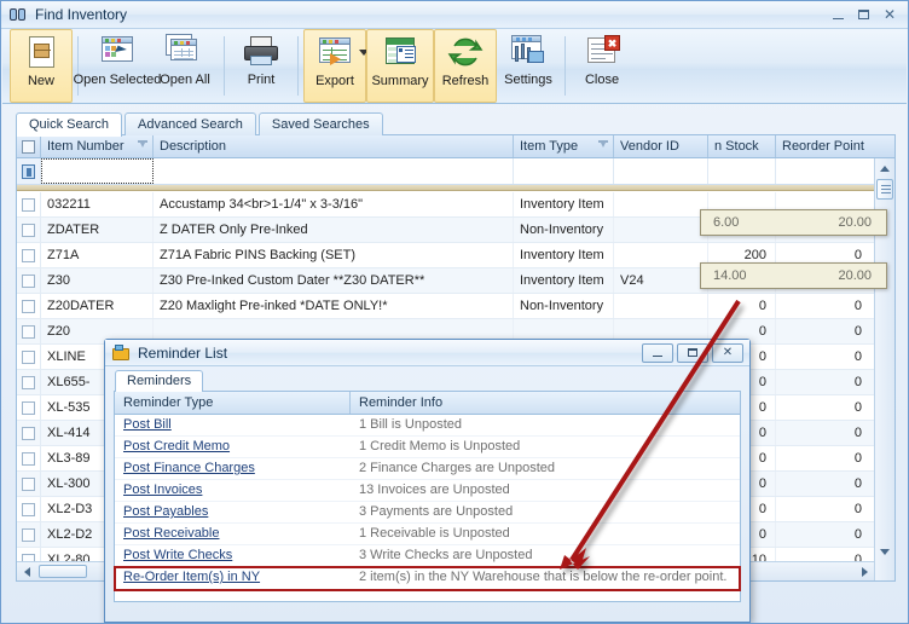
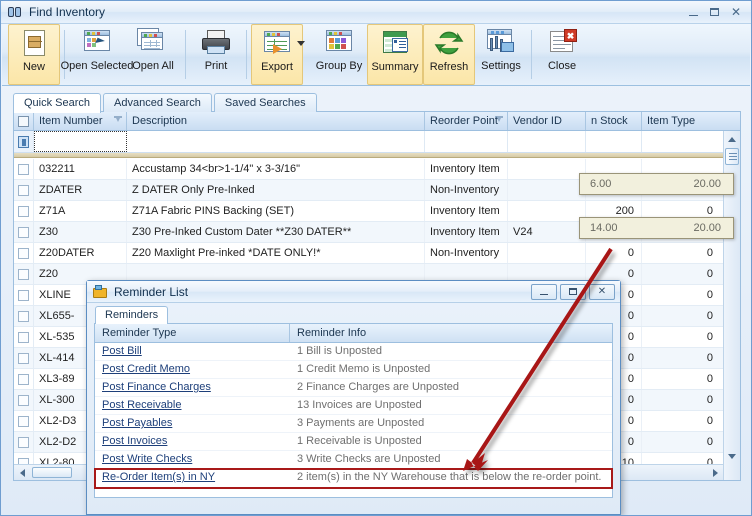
  Find Inventory
  ✕
  New
  Open Selected
  Open All
  Print
  Export
+ Group By
  Summary
  Refresh
  Settings
  ✖
  Close
  Quick Search
  Advanced Search
  Saved Searches
  Item Number
  Description
- Item Type
+ Reorder Point
  Vendor ID
  n Stock
- Reorder Point
+ Item Type
  032211
  Accustamp 34<br>1-1/4" x 3-3/16"
  Inventory Item
  ZDATER
  Z DATER Only Pre-Inked
  Non-Inventory
  Z71A
  Z71A Fabric PINS Backing (SET)
  Inventory Item
  200
  0
  Z30
  Z30 Pre-Inked Custom Dater **Z30 DATER**
  Inventory Item
  V24
  Z20DATER
  Z20 Maxlight Pre-inked *DATE ONLY!*
  Non-Inventory
  0
  0
  Z20
  0
  0
  XLINE
  0
  0
  XL655-
  0
  0
  XL-535
  0
  0
  XL-414
  0
  0
  XL3-89
  0
  0
  XL-300
  0
  0
  XL2-D3
  0
  0
  XL2-D2
  0
  0
  XL2-80
  10
  0
  6.00
  20.00
  14.00
  20.00
  Reminder List
  ✕
  Reminders
  Reminder Type
  Reminder Info
  Post Bill
  1 Bill is Unposted
  Post Credit Memo
  1 Credit Memo is Unposted
  Post Finance Charges
  2 Finance Charges are Unposted
- Post Invoices
+ Post Receivable
  13 Invoices are Unposted
  Post Payables
  3 Payments are Unposted
- Post Receivable
+ Post Invoices
  1 Receivable is Unposted
  Post Write Checks
  3 Write Checks are Unposted
  Re-Order Item(s) in NY
  2 item(s) in the NY Warehouse that is below the re-order point.
